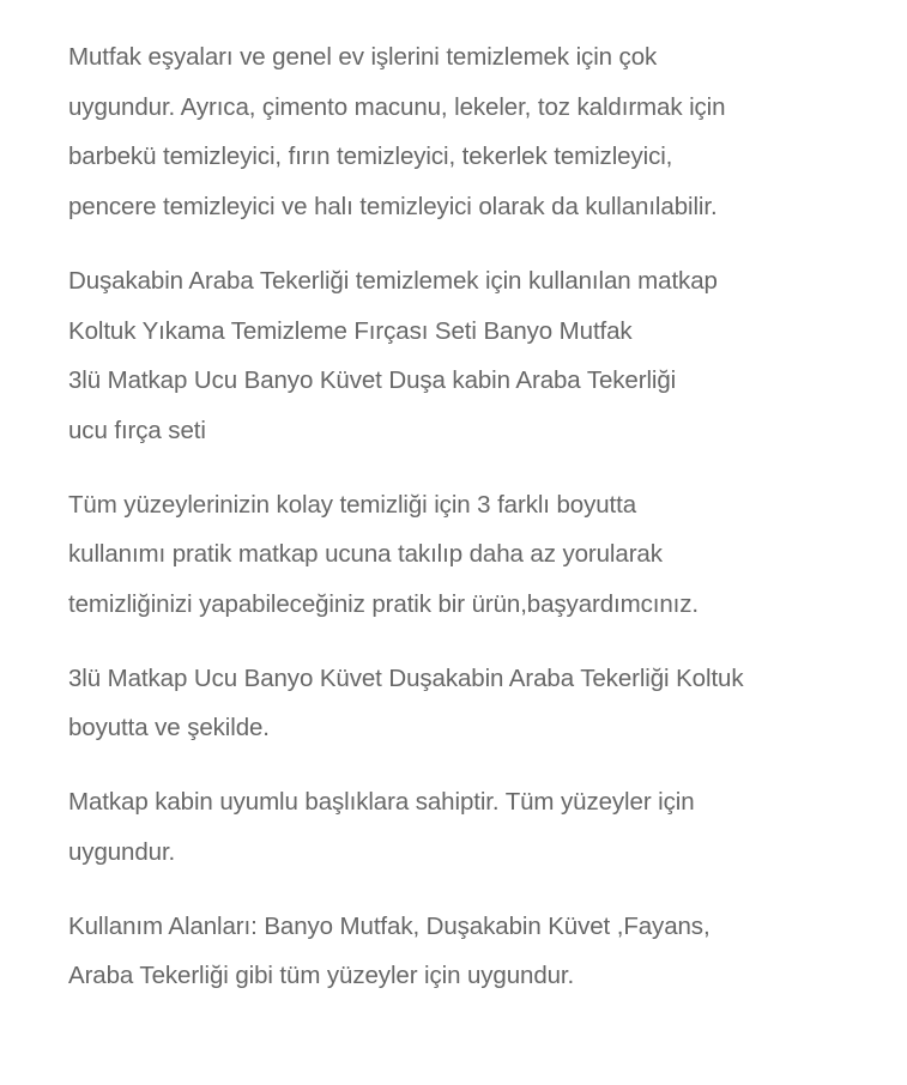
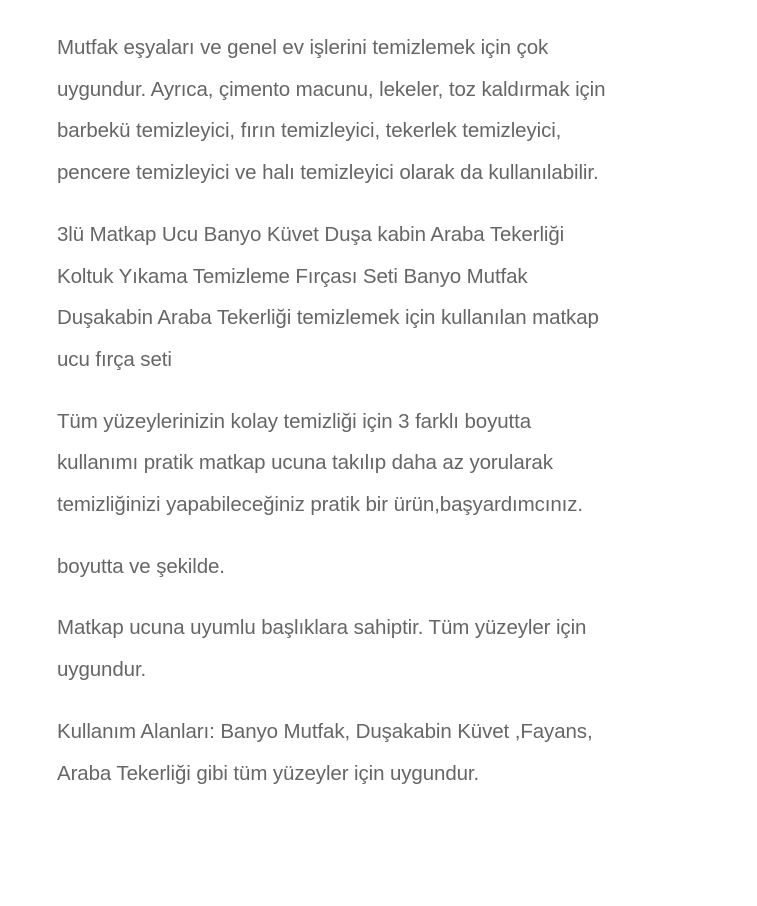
  Mutfak eşyaları ve genel ev işlerini temizlemek için çok
  uygundur. Ayrıca, çimento macunu, lekeler, toz kaldırmak için
  barbekü temizleyici, fırın temizleyici, tekerlek temizleyici,
  pencere temizleyici ve halı temizleyici olarak da kullanılabilir.
- Duşakabin Araba Tekerliği temizlemek için kullanılan matkap
+ 3lü Matkap Ucu Banyo Küvet Duşa kabin Araba Tekerliği
  Koltuk Yıkama Temizleme Fırçası Seti Banyo Mutfak
- 3lü Matkap Ucu Banyo Küvet Duşa kabin Araba Tekerliği
+ Duşakabin Araba Tekerliği temizlemek için kullanılan matkap
  ucu fırça seti
  Tüm yüzeylerinizin kolay temizliği için 3 farklı boyutta
  kullanımı pratik matkap ucuna takılıp daha az yorularak
  temizliğinizi yapabileceğiniz pratik bir ürün,başyardımcınız.
- 3lü Matkap Ucu Banyo Küvet Duşakabin Araba Tekerliği Koltuk
  boyutta ve şekilde.
- Matkap kabin uyumlu başlıklara sahiptir. Tüm yüzeyler için
+ Matkap ucuna uyumlu başlıklara sahiptir. Tüm yüzeyler için
  uygundur.
  Kullanım Alanları: Banyo Mutfak, Duşakabin Küvet ,Fayans,
  Araba Tekerliği gibi tüm yüzeyler için uygundur.
